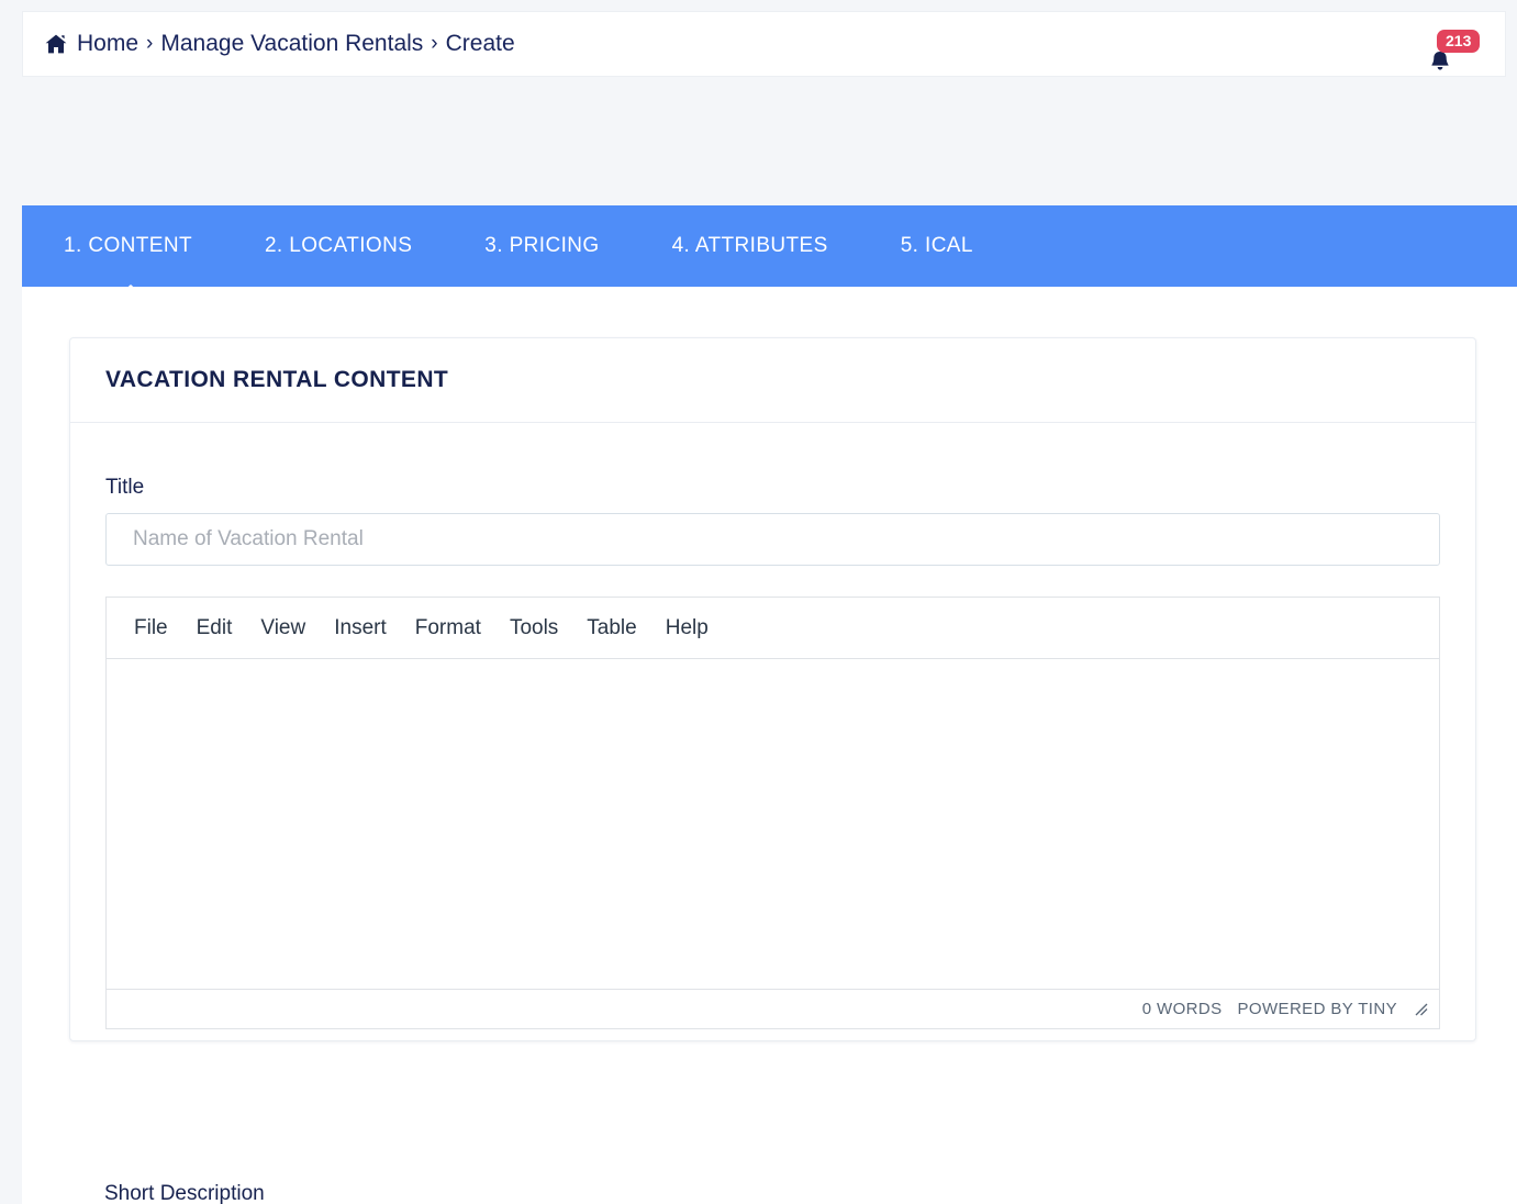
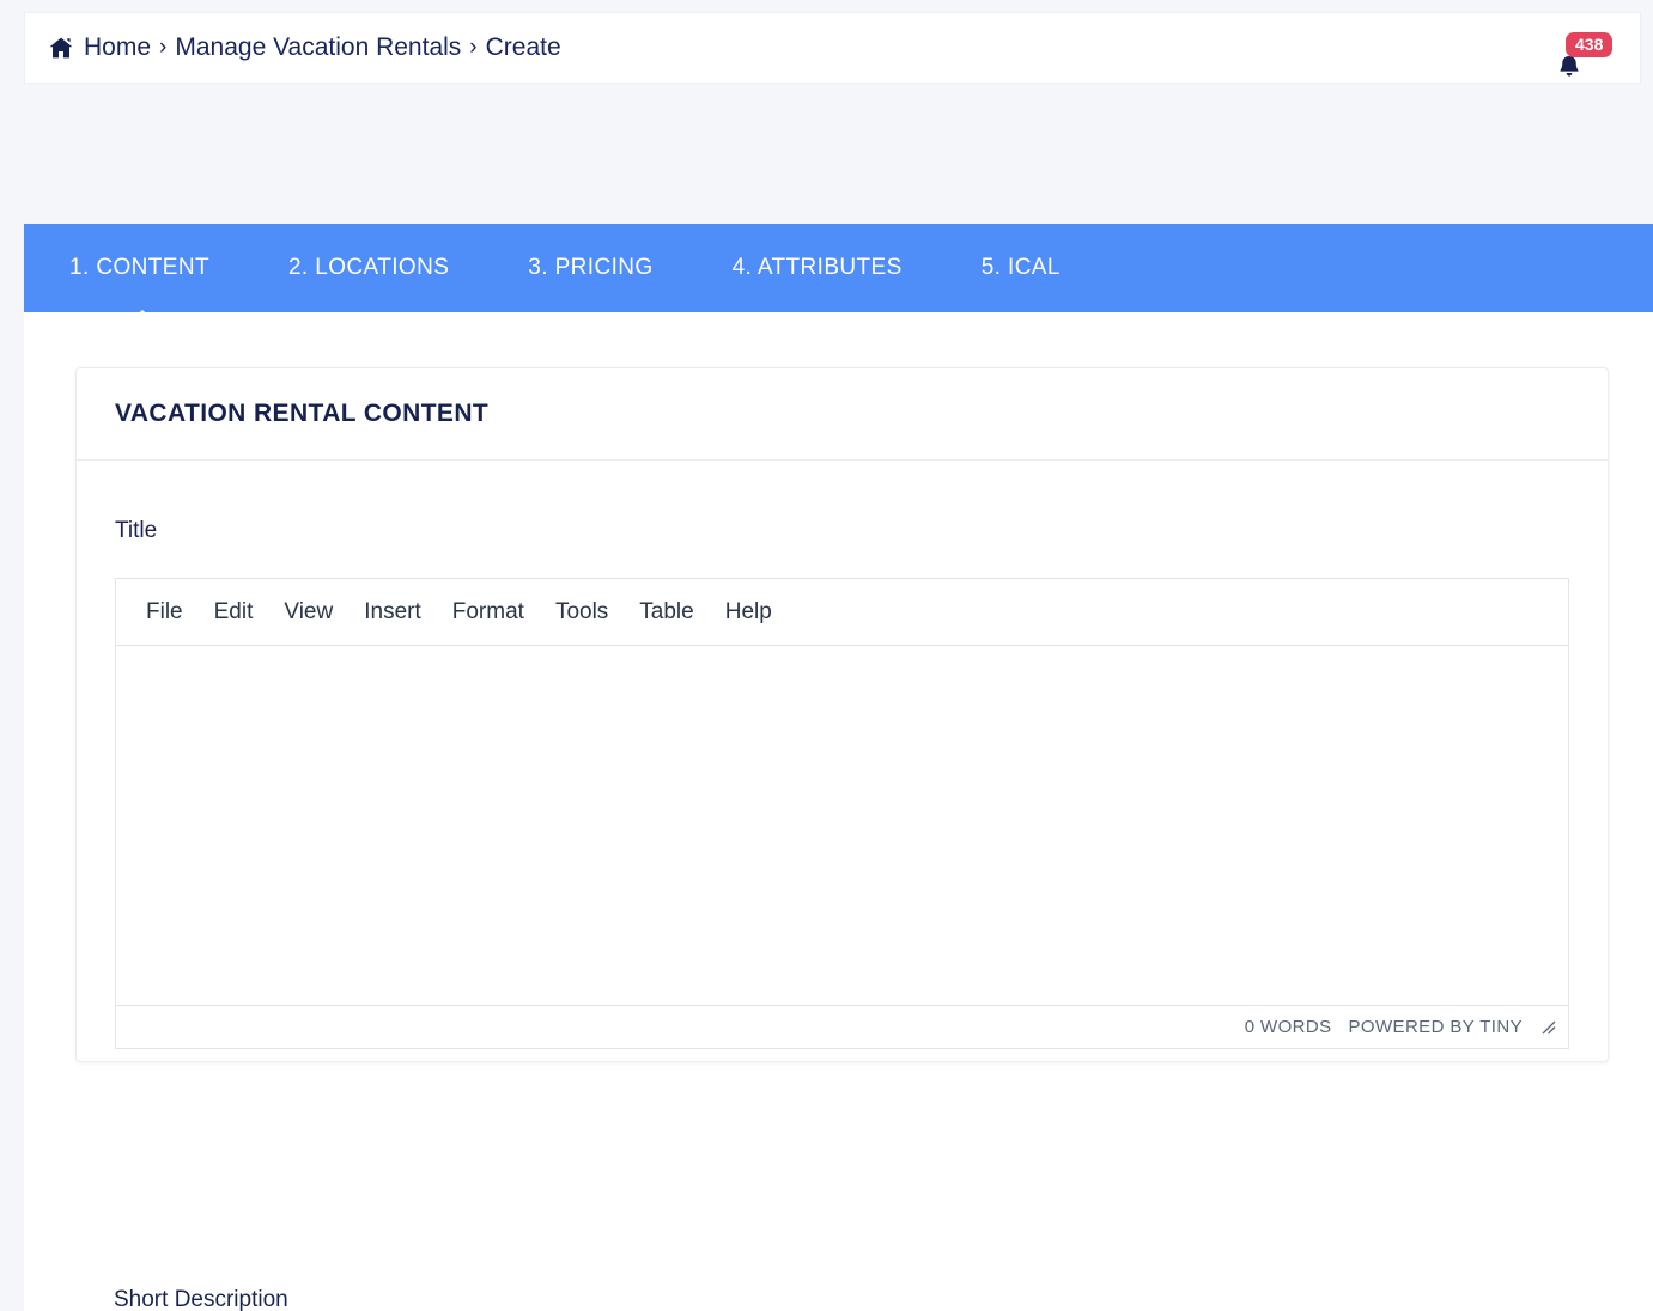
  Home
  ›
  Manage Vacation Rentals
  ›
  Create
- 213
+ 438
  1. CONTENT
  2. LOCATIONS
  3. PRICING
  4. ATTRIBUTES
  5. ICAL
  VACATION RENTAL CONTENT
  Title
- Name of Vacation Rental
  File
  Edit
  View
  Insert
  Format
  Tools
  Table
  Help
  0 WORDS
  POWERED BY TINY
  Short Description
